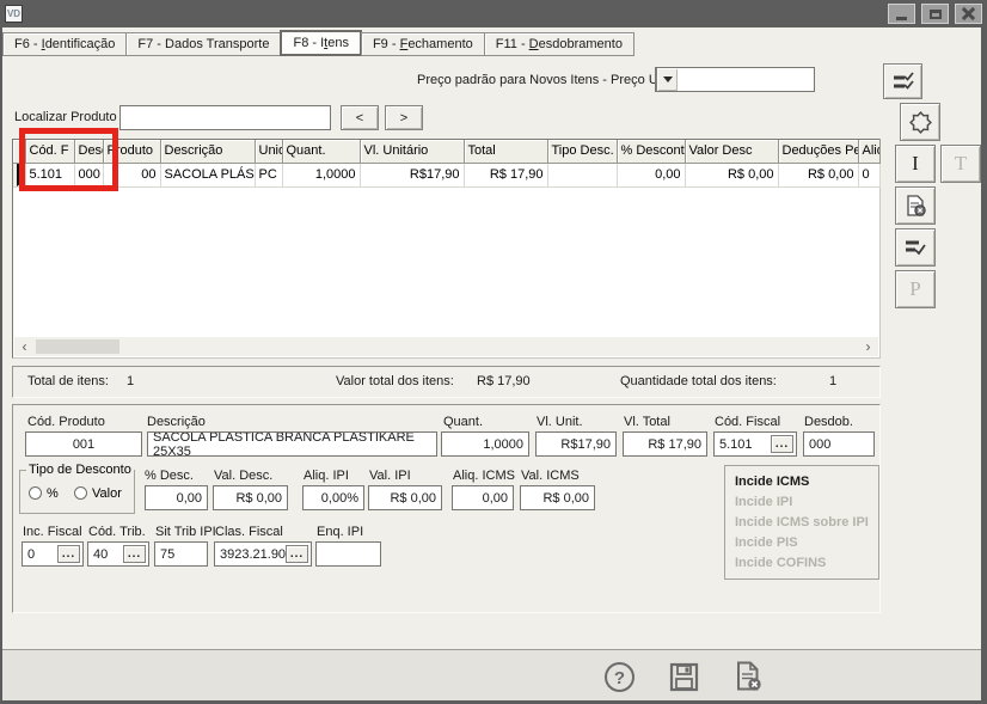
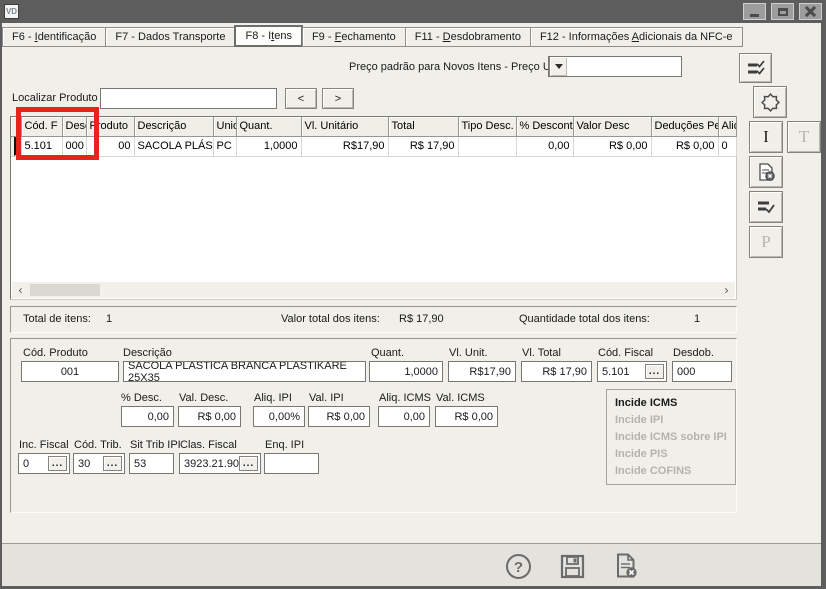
  VD
  F6 - Identificação
  F7 - Dados Transporte
  F8 - Itens
  F9 - Fechamento
  F11 - Desdobramento
+ F12 - Informações Adicionais da NFC-e
  Preço padrão para Novos Itens - Preço U
  Localizar Produto
  <
  >
  I
  T
  P
  	Cód. F	Des	Produto	Descrição	Uni	Quant.	Vl. Unitário	Total	Tipo Desc.	% Descont	Valor Desc	Deduções Pe	Ali
  	5.101	000	00	SACOLA PLÁS	PC	1,0000	R$17,90	R$ 17,90		0,00	R$ 0,00	R$ 0,00	0
  ‹
  ›
  Total de itens:
  1
  Valor total dos itens:
  R$ 17,90
  Quantidade total dos itens:
  1
  Cód. Produto
  001
  Descrição
  SACOLA PLÁSTICA BRANCA PLASTIKARE 25X35
  Quant.
  1,0000
  Vl. Unit.
  R$17,90
  Vl. Total
  R$ 17,90
  Cód. Fiscal
  5.101
  ...
  Desdob.
  000
- Tipo de Desconto
- %
- Valor
  % Desc.
  0,00
  Val. Desc.
  R$ 0,00
  Aliq. IPI
  0,00%
  Val. IPI
  R$ 0,00
  Aliq. ICMS
  0,00
  Val. ICMS
  R$ 0,00
  Inc. Fiscal
  0
  ...
  Cód. Trib.
- 40
+ 30
  ...
  Sit Trib IPI
- 75
+ 53
  Clas. Fiscal
  3923.21.90
  ...
  Enq. IPI
  Incide ICMS
  Incide IPI
  Incide ICMS sobre IPI
  Incide PIS
  Incide COFINS
  ?
